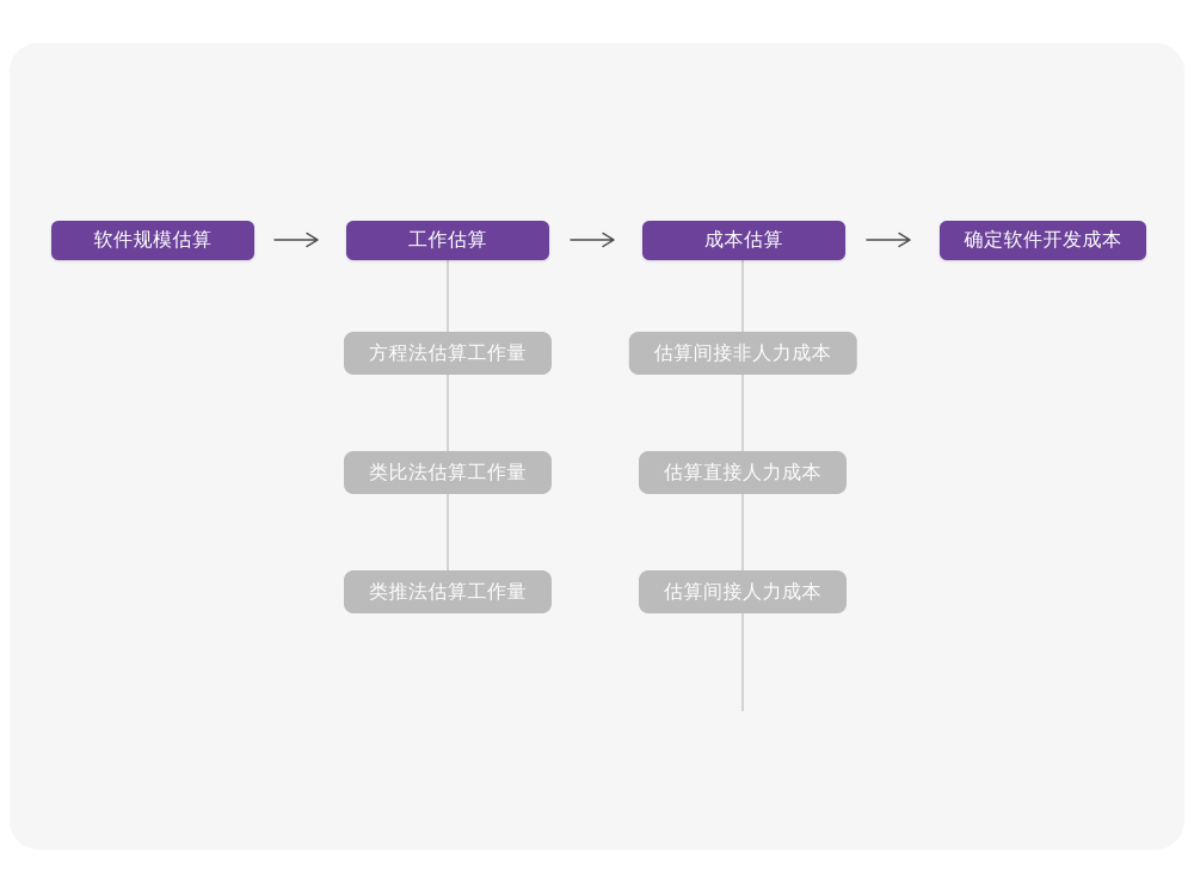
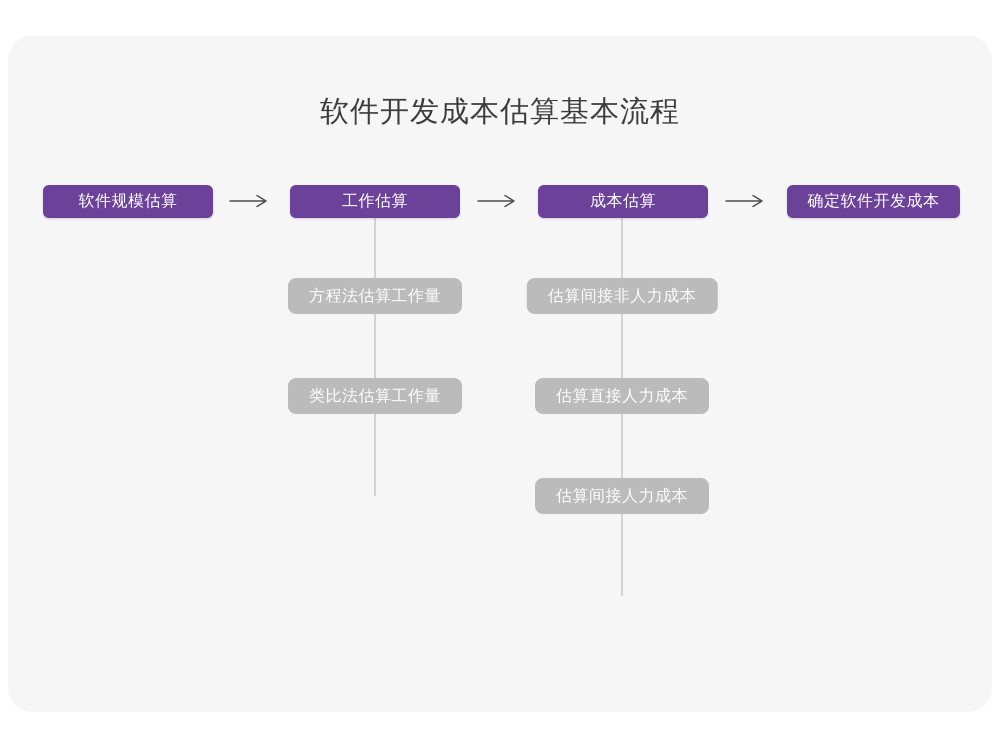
+ 软件开发成本估算基本流程
  软件规模估算
  工作估算
  成本估算
  确定软件开发成本
  方程法估算工作量
  类比法估算工作量
- 类推法估算工作量
  估算间接非人力成本
  估算直接人力成本
  估算间接人力成本
